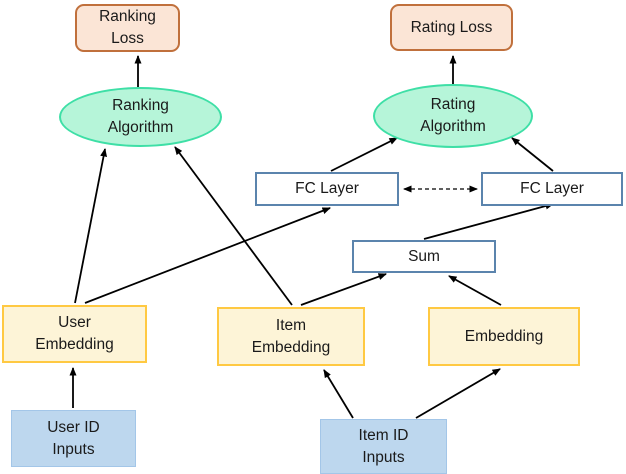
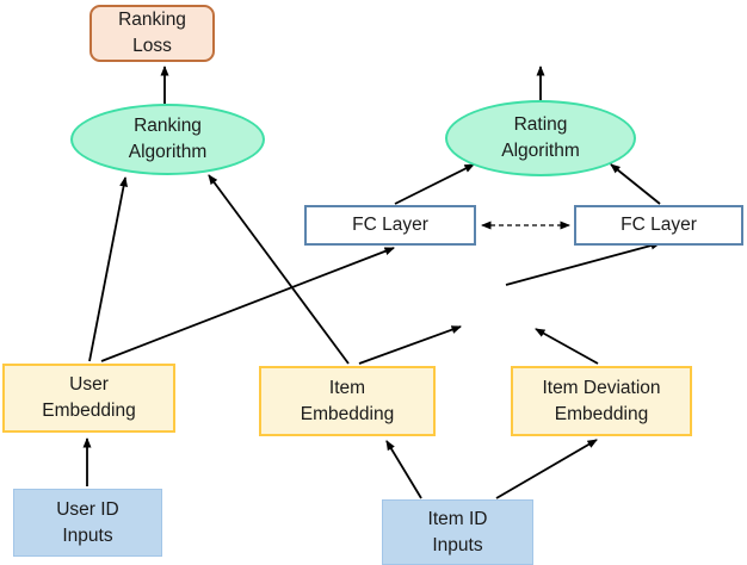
  Ranking
  Loss
- Rating Loss
  Ranking
  Algorithm
  Rating
  Algorithm
  FC Layer
  FC Layer
- Sum
  User
  Embedding
  Item
  Embedding
+ Item Deviation
  Embedding
  User ID
  Inputs
  Item ID
  Inputs
